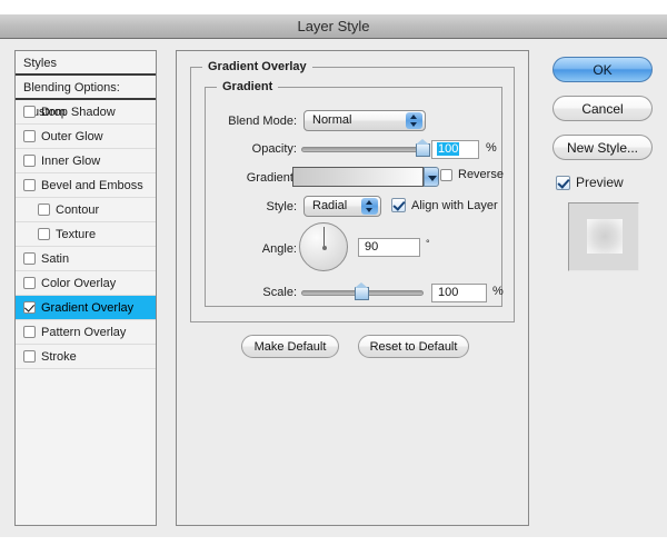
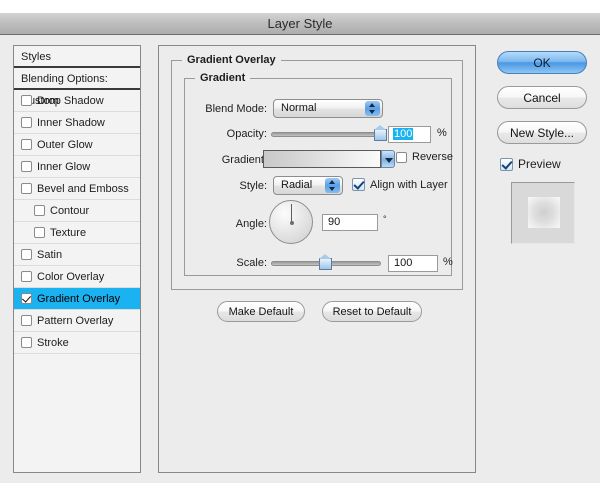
  Layer Style
  Styles
  Blending Options: ustom
  Drop Shadow
+ Inner Shadow
  Outer Glow
  Inner Glow
  Bevel and Emboss
  Contour
  Texture
  Satin
  Color Overlay
  Gradient Overlay
  Pattern Overlay
  Stroke
  Gradient Overlay
  Gradient
  Blend Mode:
  Normal
  Opacity:
  100
  %
  Gradien
  Reverse
  Style:
  Radial
  Align with Layer
  Angle:
  90
  °
  Scale:
  100
  %
  Make Default
  Reset to Default
  OK
  Cancel
  New Style...
  Preview
